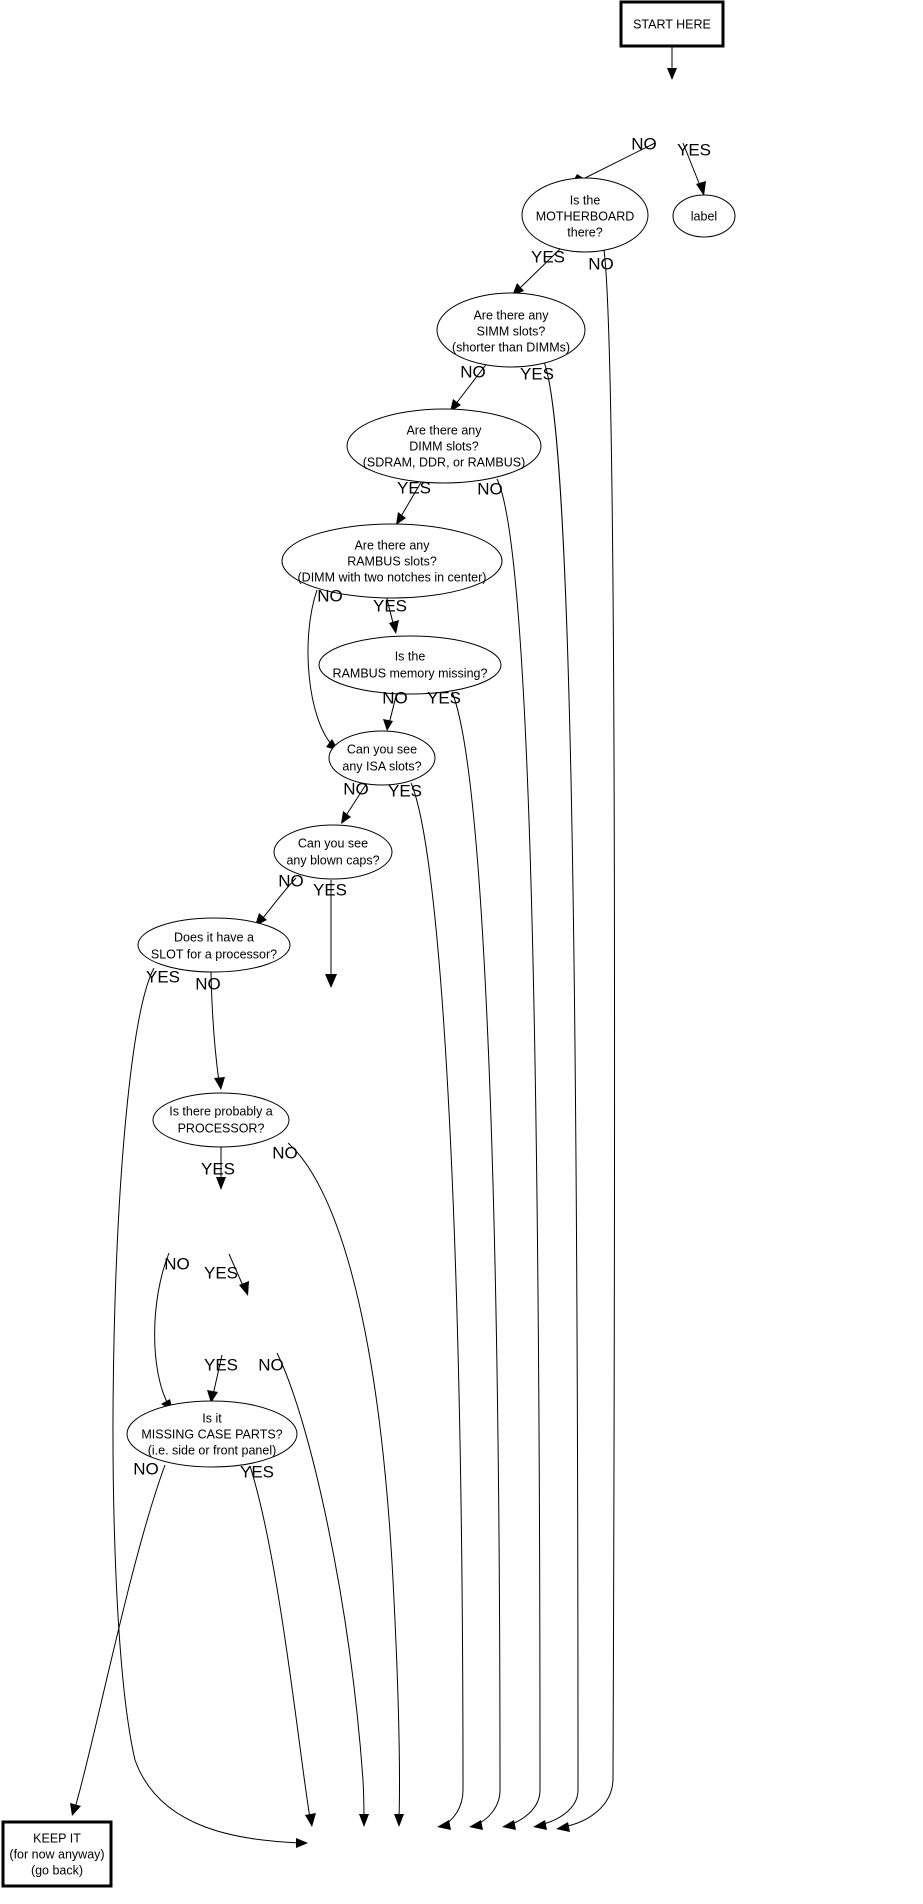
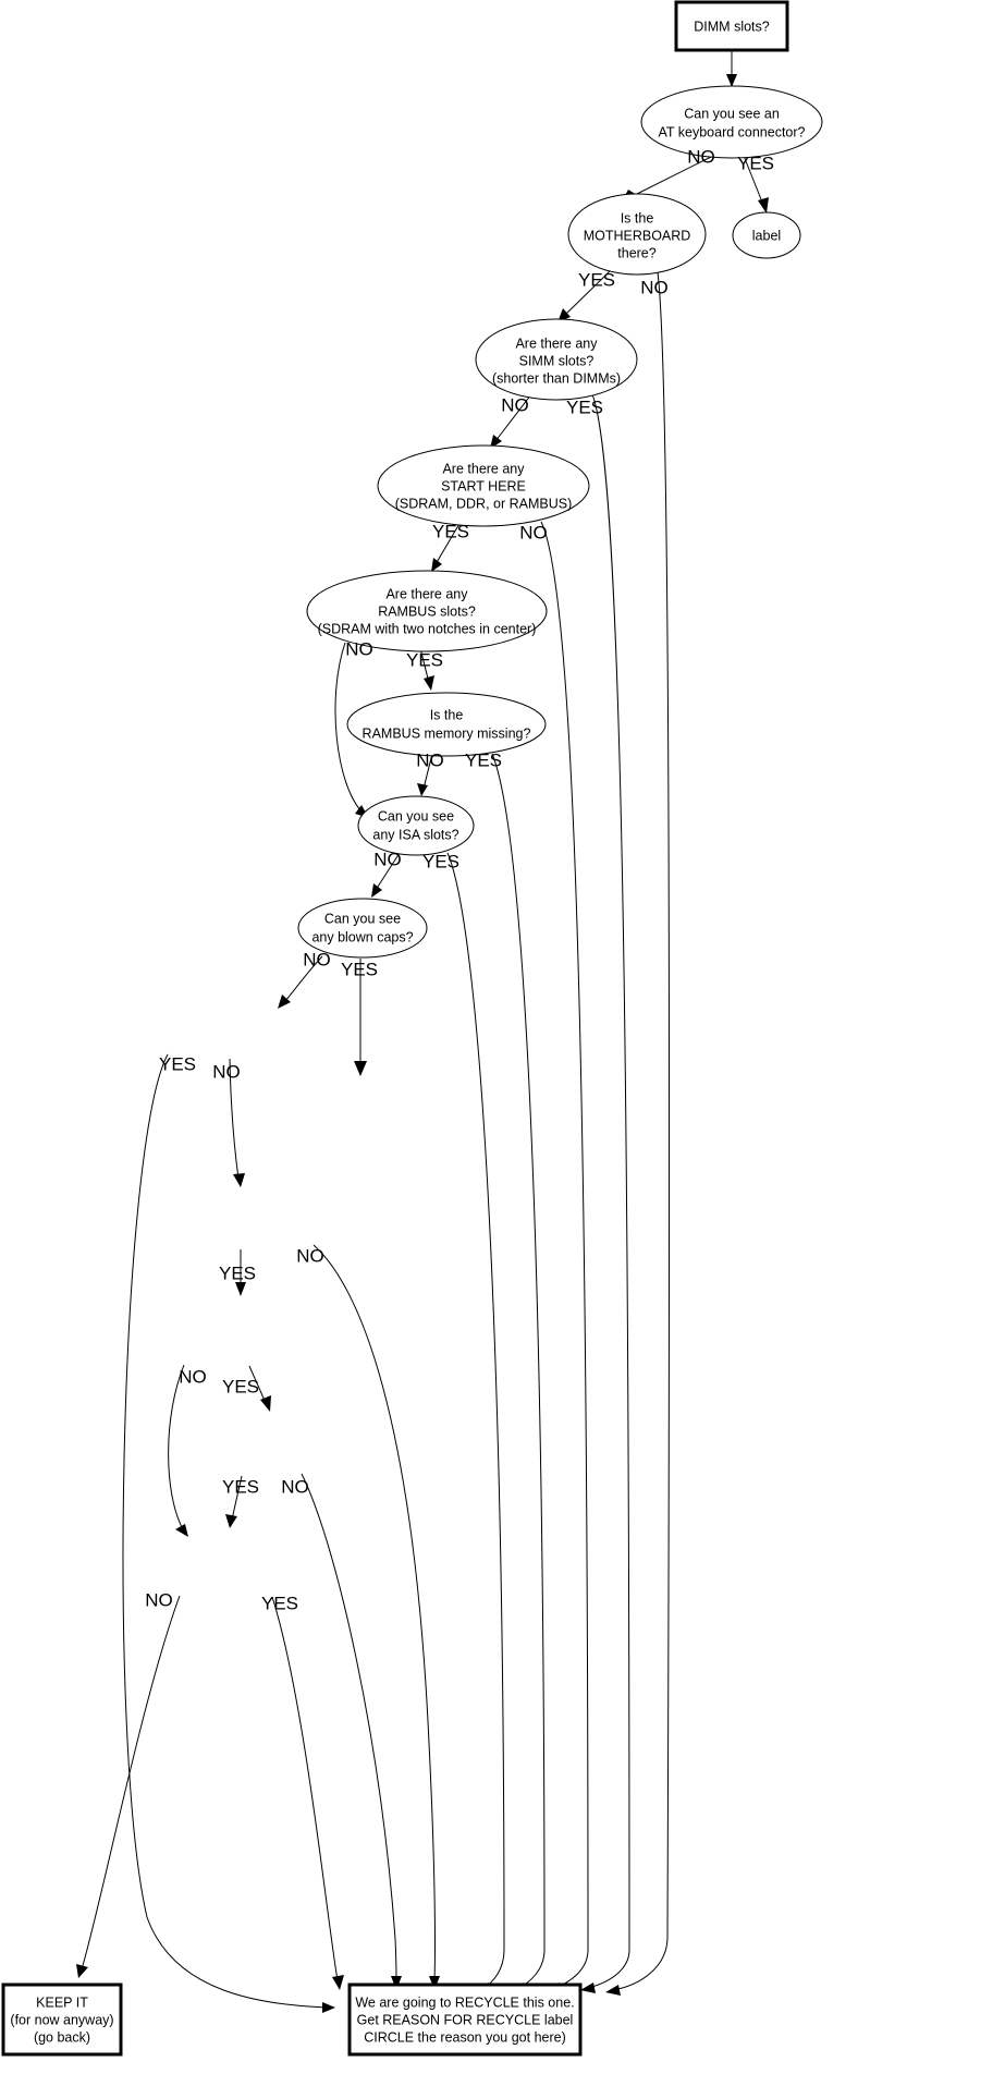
- START HERE
+ DIMM slots?
+ Can you see an
+ AT keyboard connector?
  label
  Is the
  MOTHERBOARD
  there?
  Are there any
  SIMM slots?
  (shorter than DIMMs)
  Are there any
- DIMM slots?
+ START HERE
  (SDRAM, DDR, or RAMBUS)
  Are there any
  RAMBUS slots?
- (DIMM with two notches in center)
+ (SDRAM with two notches in center)
  Is the
  RAMBUS memory missing?
  Can you see
  any ISA slots?
  Can you see
  any blown caps?
- Does it have a
- SLOT for a processor?
- Is there probably a
- PROCESSOR?
- Is it
- MISSING CASE PARTS?
- (i.e. side or front panel)
  KEEP IT
  (for now anyway)
  (go back)
+ We are going to RECYCLE this one.
+ Get REASON FOR RECYCLE label
+ CIRCLE the reason you got here)
  NO
  YES
  YES
  NO
  NO
  YES
  YES
  NO
  NO
  YES
  NO
  YES
  NO
  YES
  NO
  YES
  YES
  NO
  YES
  NO
  NO
  YES
  YES
  NO
  NO
  YES
